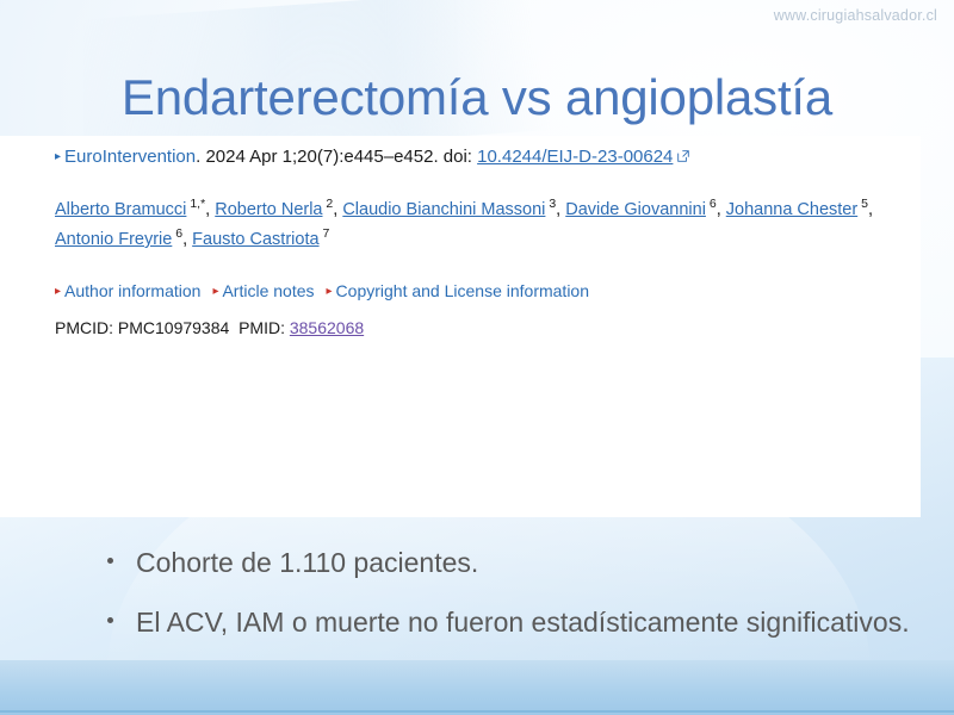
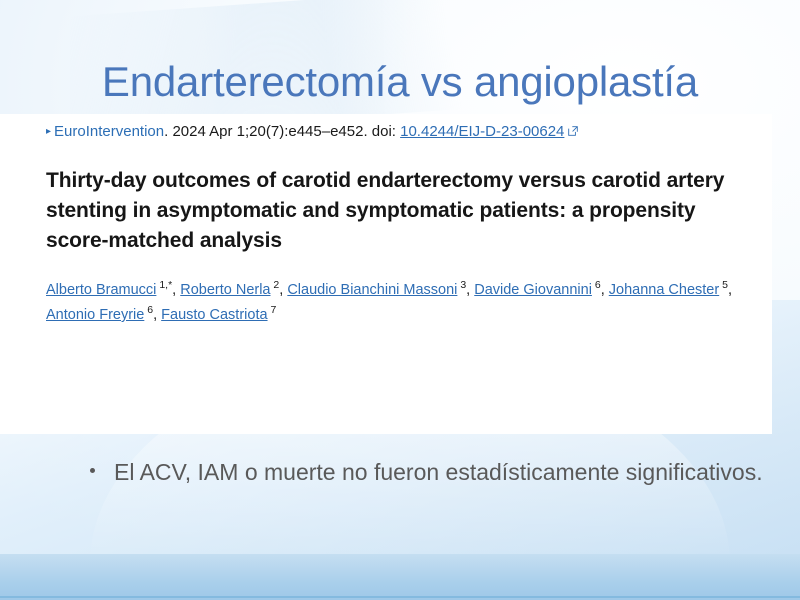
- www.cirugiahsalvador.cl
  Endarterectomía vs angioplastía
  ▸ EuroIntervention. 2024 Apr 1;20(7):e445–e452. doi: 10.4244/EIJ-D-23-00624
+ Thirty-day outcomes of carotid endarterectomy versus carotid artery stenting in asymptomatic and symptomatic patients: a propensity score-matched analysis
  Alberto Bramucci 1,*, Roberto Nerla 2, Claudio Bianchini Massoni 3, Davide Giovannini 6, Johanna Chester 5, Antonio Freyrie 6, Fausto Castriota 7
- ▸ Author information ▸ Article notes ▸ Copyright and License information
- PMCID: PMC10979384 PMID: 38562068
- Cohorte de 1.110 pacientes.
  El ACV, IAM o muerte no fueron estadísticamente significativos.
